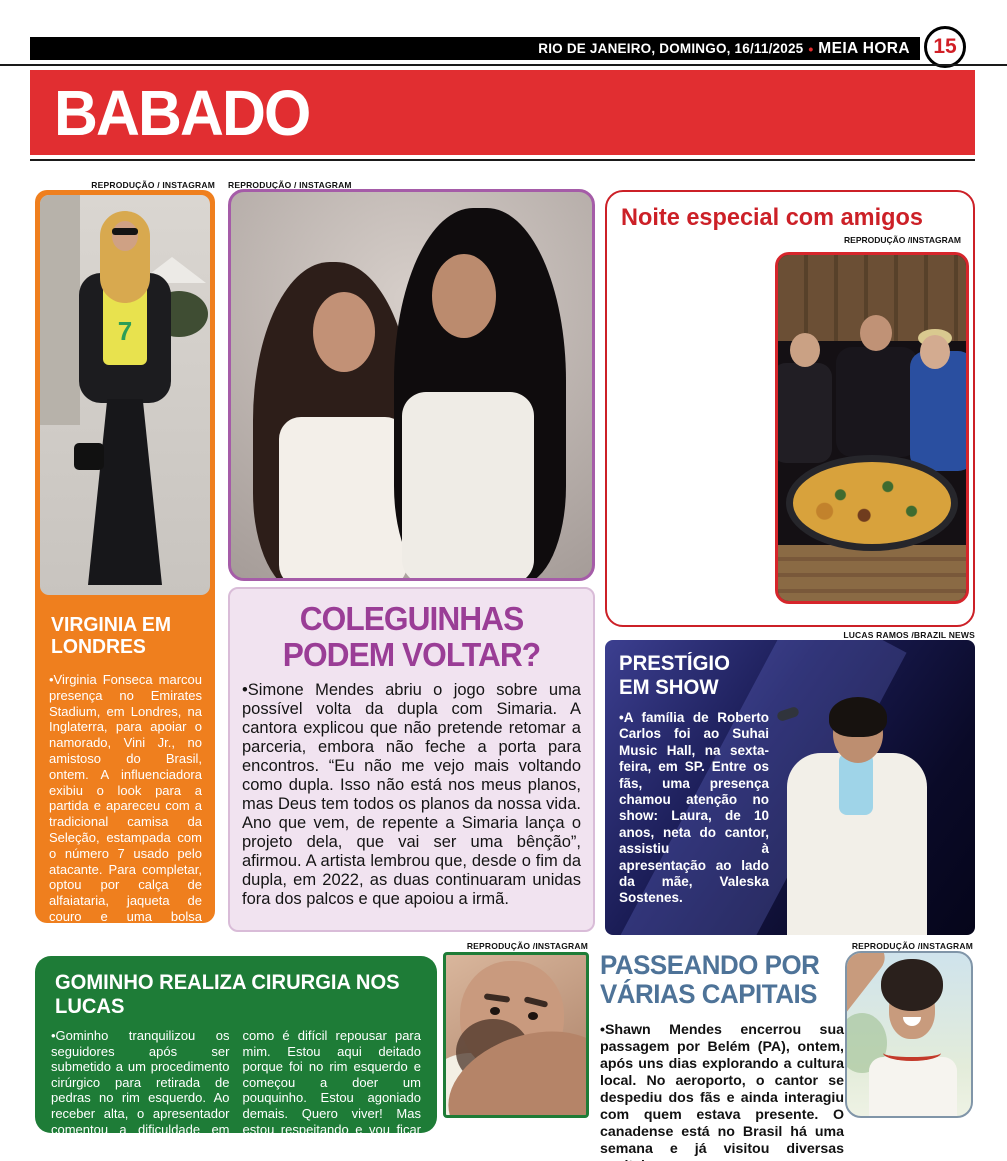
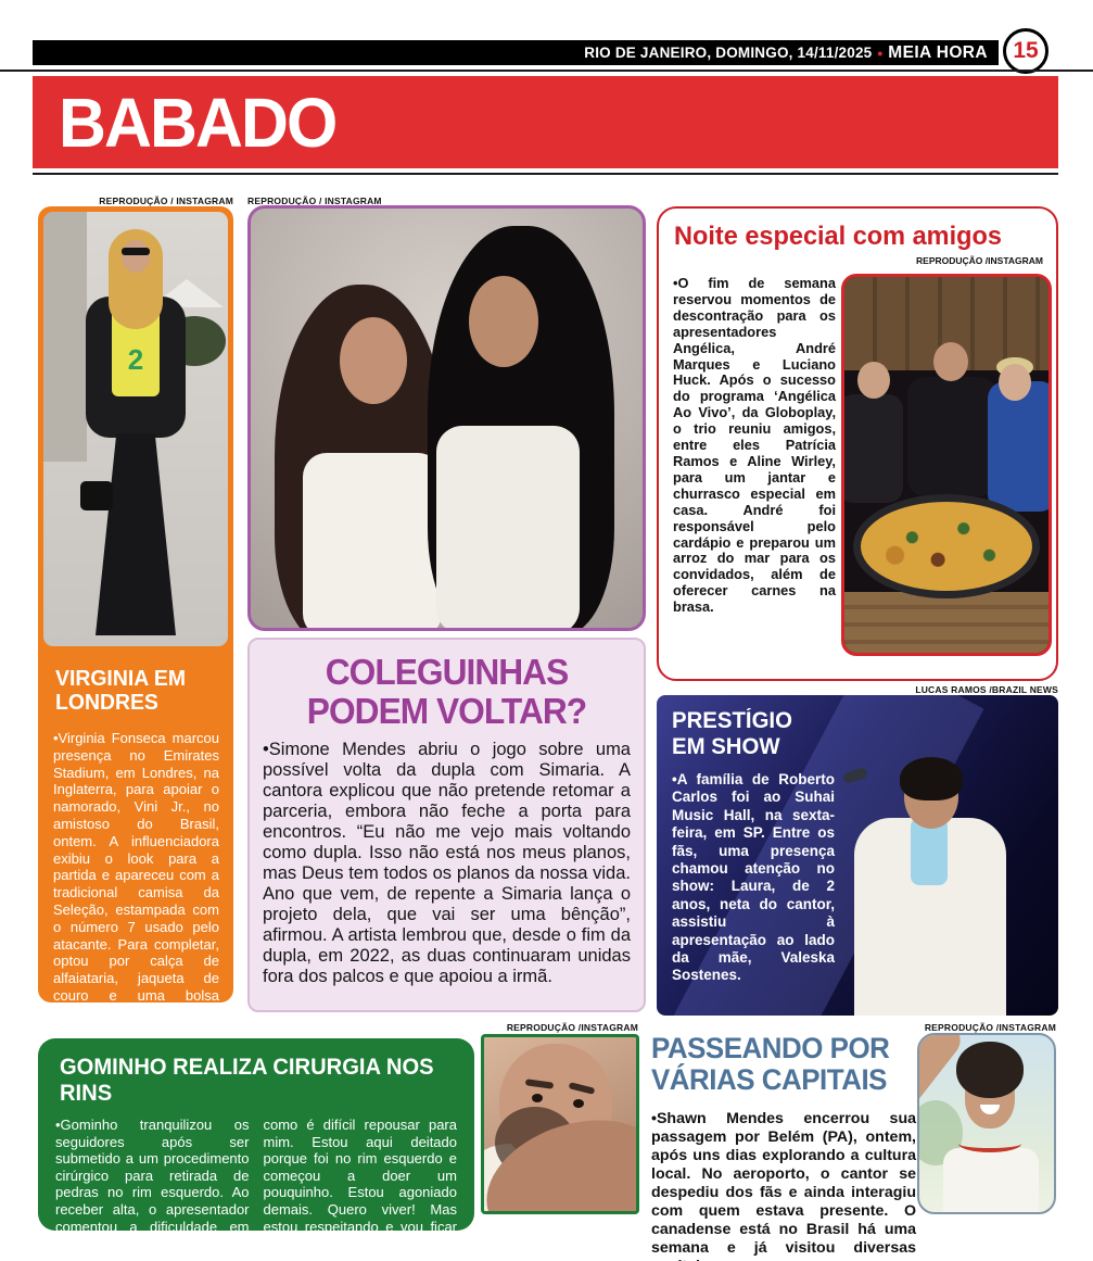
- RIO DE JANEIRO, DOMINGO, 16/11/2025
+ RIO DE JANEIRO, DOMINGO, 14/11/2025
  •
  MEIA HORA
  15
  BABADO
  REPRODUÇÃO / INSTAGRAM
- 7
+ 2
  VIRGINIA EM LONDRES
  •Virginia Fonseca marcou presença no Emirates Stadium, em Londres, na Inglaterra, para apoiar o namorado, Vini Jr., no amistoso do Brasil, ontem. A influenciadora exibiu o look para a partida e apareceu com a tradicional camisa da Seleção, estampada com o número 7 usado pelo atacante. Para completar, optou por calça de alfaiataria, jaqueta de couro e uma bolsa
  REPRODUÇÃO / INSTAGRAM
  COLEGUINHAS PODEM VOLTAR?
  •Simone Mendes abriu o jogo sobre uma possível volta da dupla com Simaria. A cantora explicou que não pretende retomar a parceria, embora não feche a porta para encontros. “Eu não me vejo mais voltando como dupla. Isso não está nos meus planos, mas Deus tem todos os planos da nossa vida. Ano que vem, de repente a Simaria lança o projeto dela, que vai ser uma bênção”, afirmou. A artista lembrou que, desde o fim da dupla, em 2022, as duas continuaram unidas fora dos palcos e que apoiou a irmã.
  Noite especial com amigos
  REPRODUÇÃO /INSTAGRAM
+ •O fim de semana reservou momentos de descontração para os apresentadores Angélica, André Marques e Luciano Huck. Após o sucesso do programa ‘Angélica Ao Vivo’, da Globoplay, o trio reuniu amigos, entre eles Patrícia Ramos e Aline Wirley, para um jantar e churrasco especial em casa. André foi responsável pelo cardápio e preparou um arroz do mar para os convidados, além de oferecer carnes na brasa.
  LUCAS RAMOS /BRAZIL NEWS
  PRESTÍGIO EM SHOW
- •A família de Roberto Carlos foi ao Suhai Music Hall, na sexta-feira, em SP. Entre os fãs, uma presença chamou atenção no show: Laura, de 10 anos, neta do cantor, assistiu à apresentação ao lado da mãe, Valeska Sostenes.
+ •A família de Roberto Carlos foi ao Suhai Music Hall, na sexta-feira, em SP. Entre os fãs, uma presença chamou atenção no show: Laura, de 2 anos, neta do cantor, assistiu à apresentação ao lado da mãe, Valeska Sostenes.
  REPRODUÇÃO /INSTAGRAM
- GOMINHO REALIZA CIRURGIA NOS LUCAS
+ GOMINHO REALIZA CIRURGIA NOS RINS
  •Gominho tranquilizou os seguidores após ser submetido a um procedimento cirúrgico para retirada de pedras no rim esquerdo. Ao receber alta, o apresentador comentou a dificuldade em como é difícil repousar para mim. Estou aqui deitado porque foi no rim esquerdo e começou a doer um pouquinho. Estou agoniado demais. Quero viver! Mas estou respeitando e vou ficar
  REPRODUÇÃO /INSTAGRAM
  PASSEANDO POR VÁRIAS CAPITAIS
  •Shawn Mendes encerrou sua passagem por Belém (PA), ontem, após uns dias explorando a cultura local. No aeroporto, o cantor se despediu dos fãs e ainda interagiu com quem estava presente. O canadense está no Brasil há uma semana e já visitou diversas
